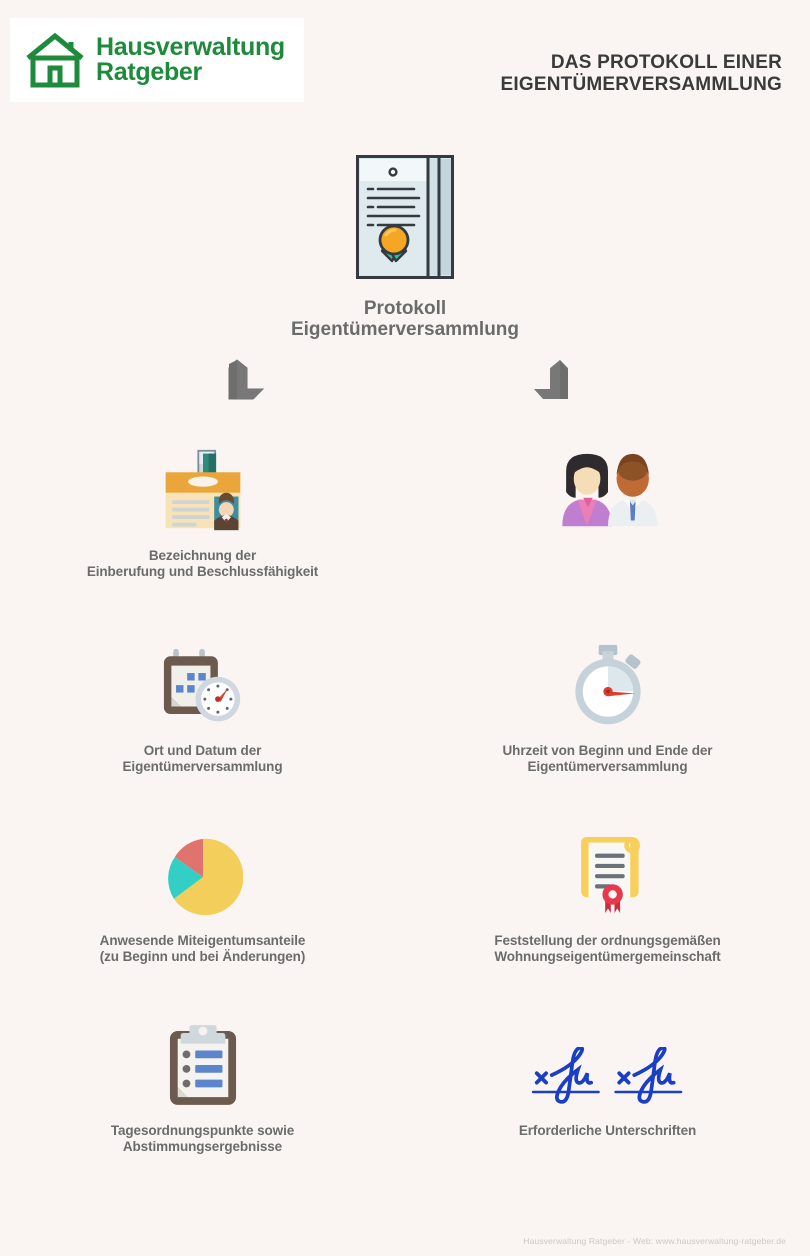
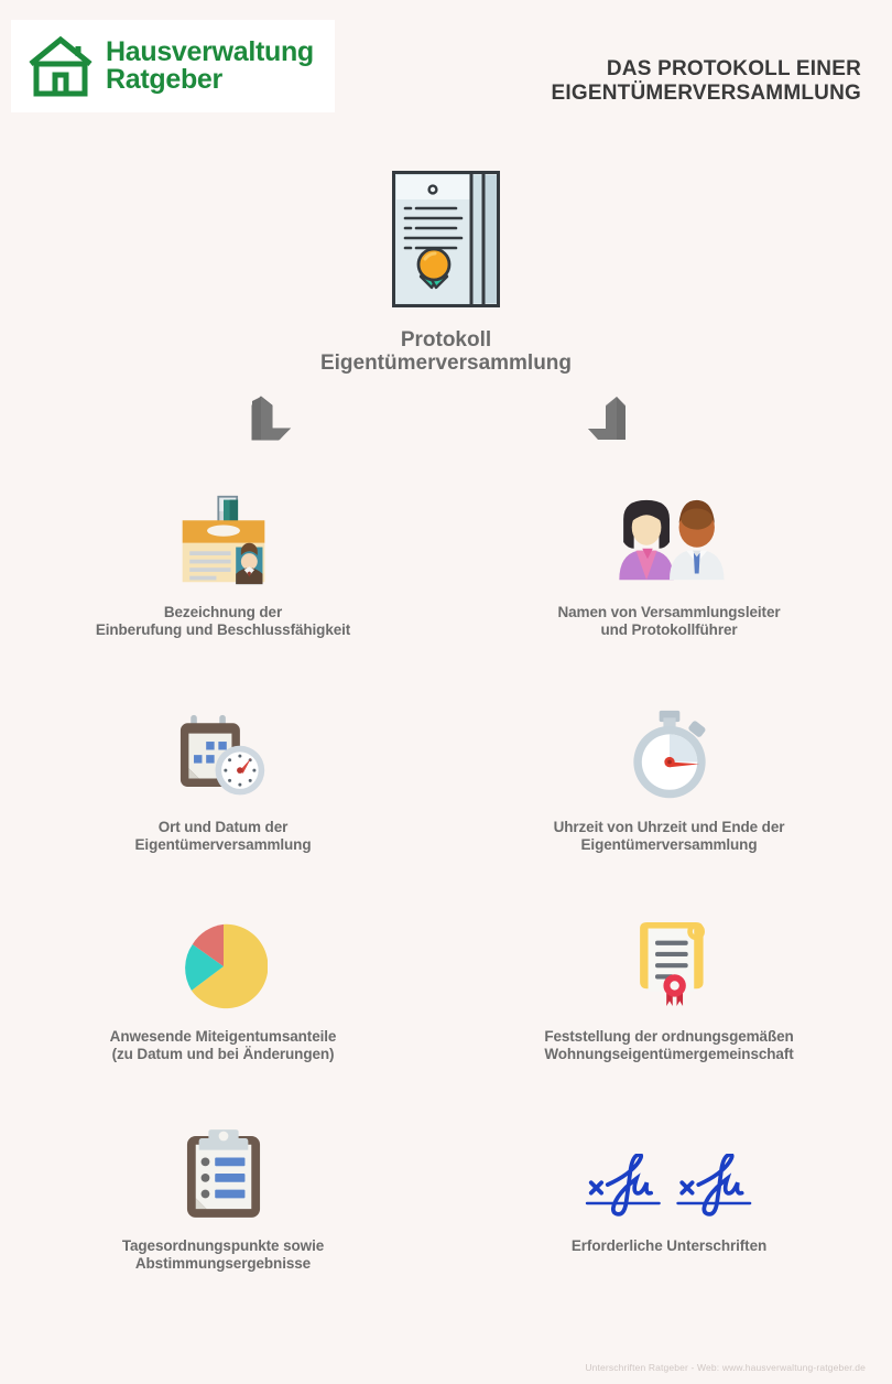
  Hausverwaltung
  Ratgeber
  DAS PROTOKOLL EINER
  EIGENTÜMERVERSAMMLUNG
  Protokoll
  Eigentümerversammlung
  Bezeichnung der
  Einberufung und Beschlussfähigkeit
+ Namen von Versammlungsleiter
+ und Protokollführer
  Ort und Datum der
  Eigentümerversammlung
- Uhrzeit von Beginn und Ende der
+ Uhrzeit von Uhrzeit und Ende der
  Eigentümerversammlung
  Anwesende Miteigentumsanteile
- (zu Beginn und bei Änderungen)
+ (zu Datum und bei Änderungen)
  Feststellung der ordnungsgemäßen
  Wohnungseigentümergemeinschaft
  Tagesordnungspunkte sowie
  Abstimmungsergebnisse
  Erforderliche Unterschriften
- Hausverwaltung Ratgeber - Web: www.hausverwaltung-ratgeber.de
+ Unterschriften Ratgeber - Web: www.hausverwaltung-ratgeber.de
